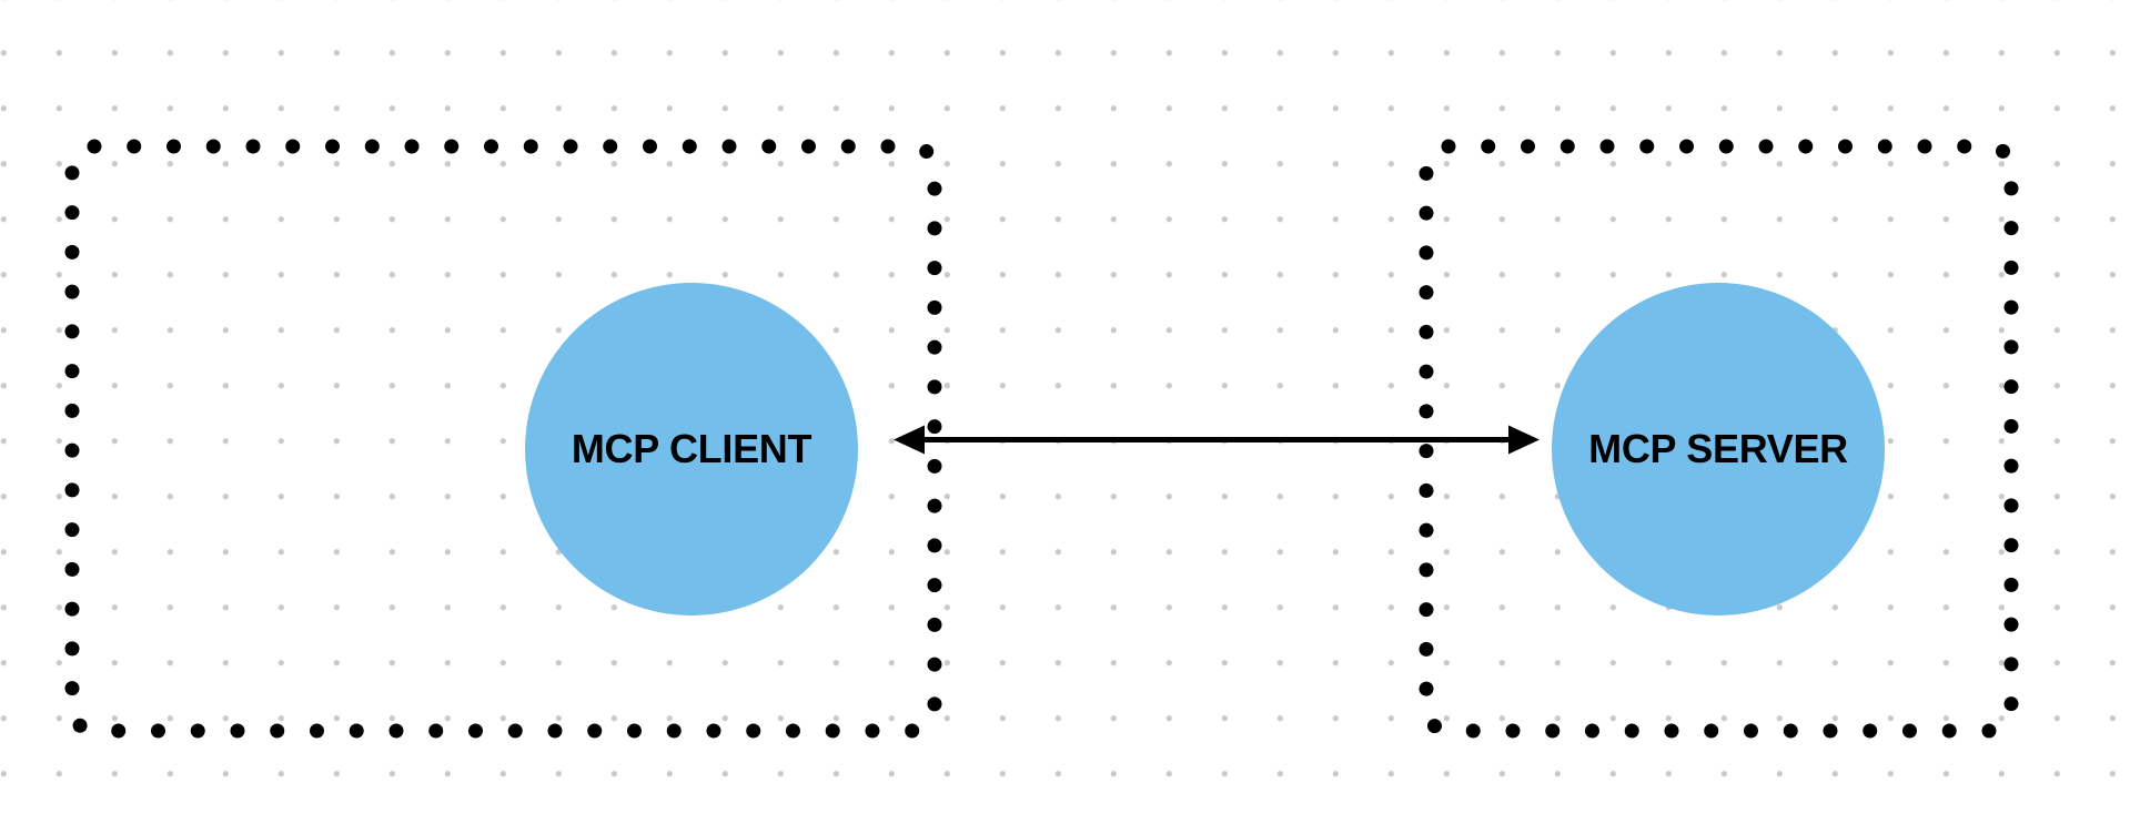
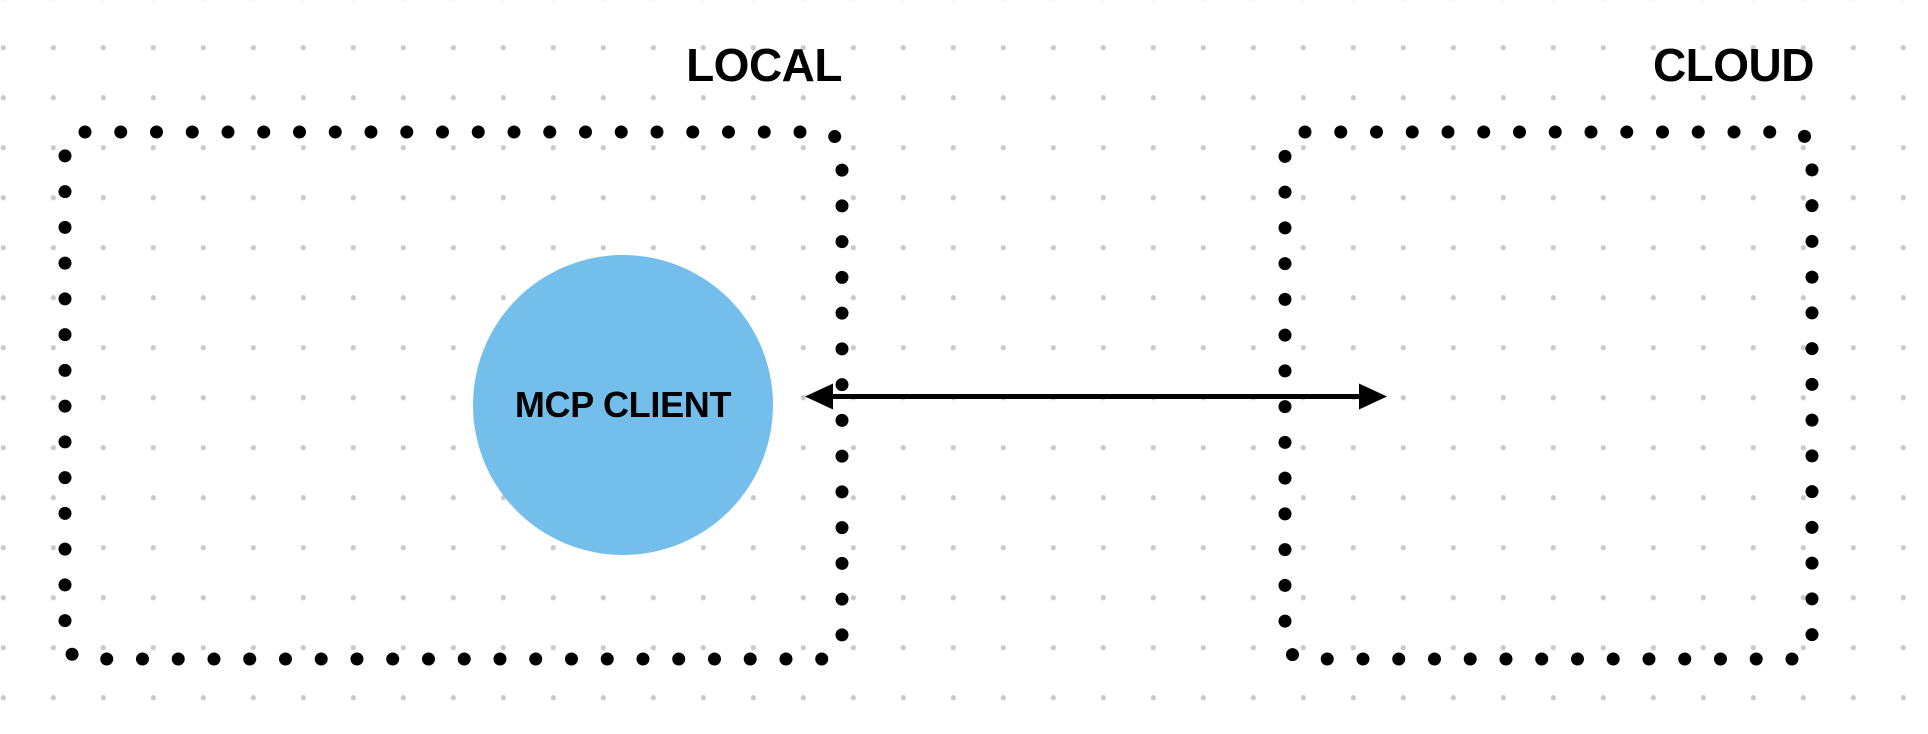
+ LOCAL
+ CLOUD
  MCP CLIENT
- MCP SERVER
